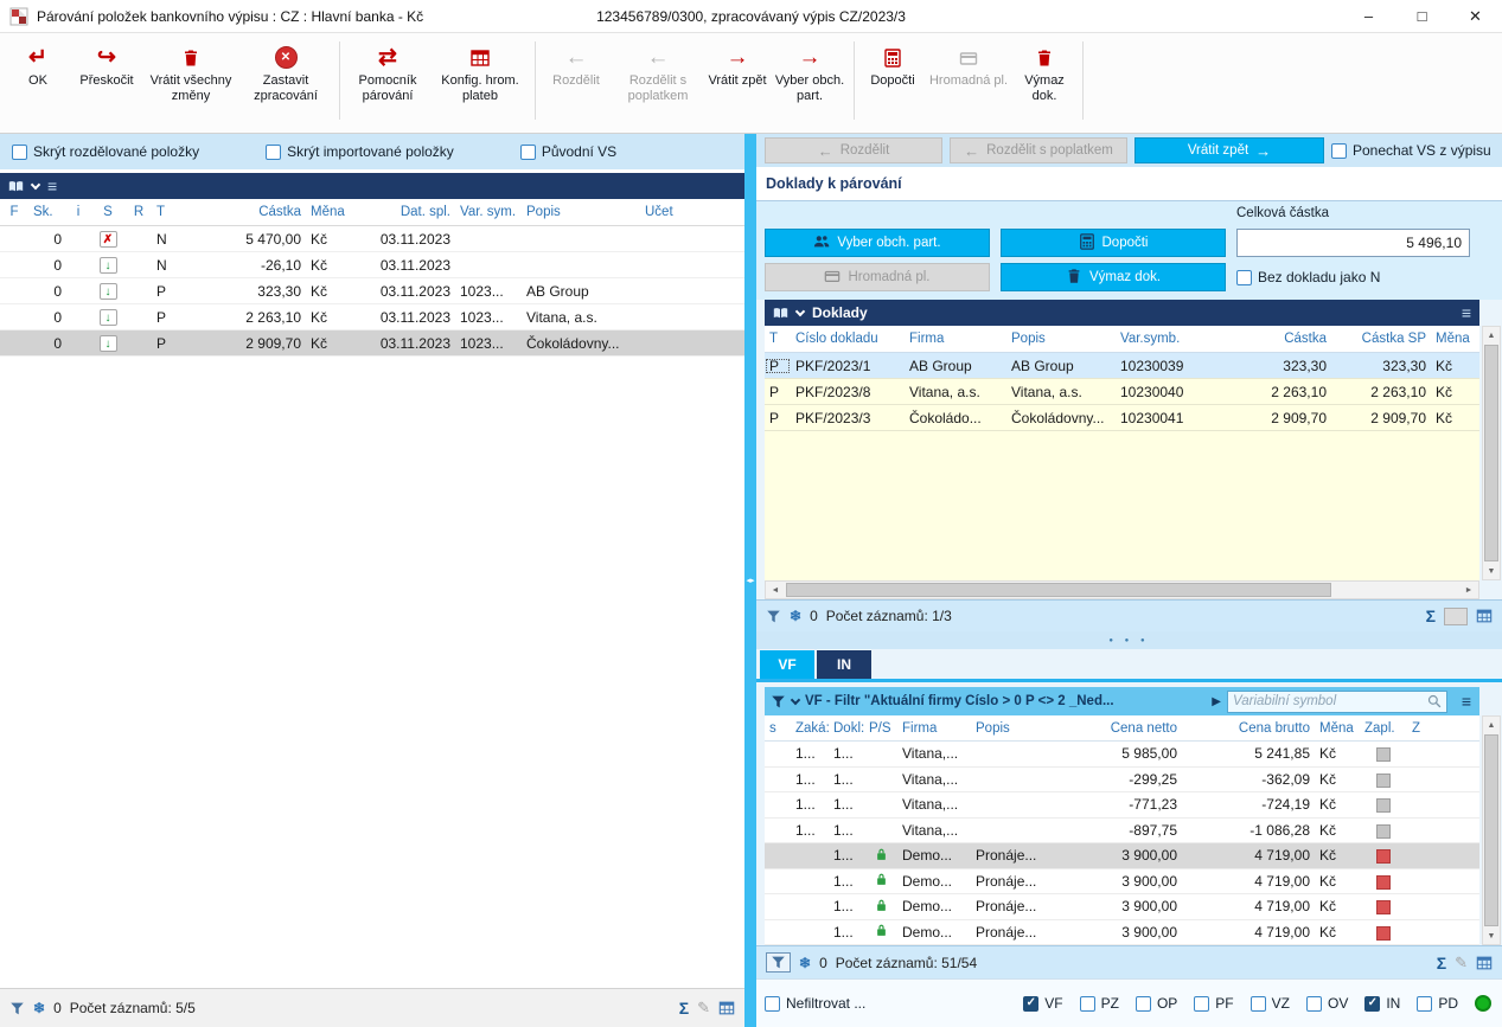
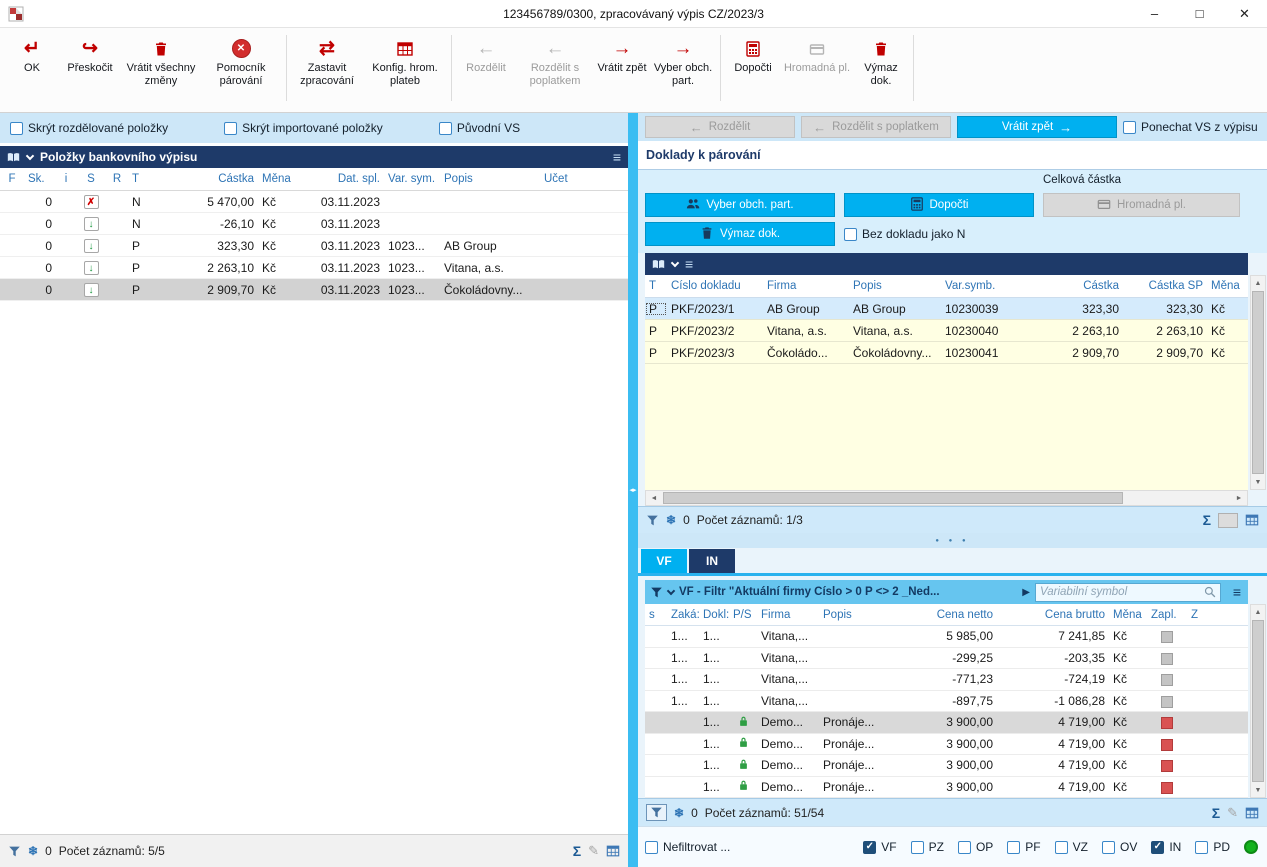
- Párování položek bankovního výpisu : CZ : Hlavní banka - Kč
  123456789/0300, zpracovávaný výpis CZ/2023/3
  –
  □
  ✕
  ↵
  OK
  ↪
  Přeskočit
  Vrátit všechny změny
  ✕
- Zastavit zpracování
+ Pomocník párování
  ⇄
- Pomocník párování
+ Zastavit zpracování
  Konfig. hrom. plateb
  ←
  Rozdělit
  ←
  Rozdělit s poplatkem
  →
  Vrátit zpět
  →
  Vyber obch. part.
  Dopočti
  Hromadná pl.
  Výmaz dok.
  Skrýt rozdělované položky
  Skrýt importované položky
  Původní VS
+ Položky bankovního výpisu
  ≡
  F
  Sk.
  i
  S
  R
  T
  Částka
  Měna
  Dat. spl.
  Var. sym.
  Popis
  Účet
  0
  N
  5 470,00
  Kč
  03.11.2023
  0
  N
  -26,10
  Kč
  03.11.2023
  0
  P
  323,30
  Kč
  03.11.2023
  1023...
  AB Group
  0
  P
  2 263,10
  Kč
  03.11.2023
  1023...
  Vitana, a.s.
  0
  P
  2 909,70
  Kč
  03.11.2023
  1023...
  Čokoládovny...
  ❄
  0
  Počet záznamů: 5/5
  Σ
  ✎
  ←
  Rozdělit
  ←
  Rozdělit s poplatkem
  Vrátit zpět
  →
  Ponechat VS z výpisu
  Doklady k párování
  Celková částka
  Vyber obch. part.
  Dopočti
- 5 496,10
  Hromadná pl.
  Výmaz dok.
  Bez dokladu jako N
- Doklady
  ≡
  T
  Číslo dokladu
  Firma
  Popis
  Var.symb.
  Částka
  Částka SP
  Měna
  P
  PKF/2023/1
  AB Group
  AB Group
  10230039
  323,30
  323,30
  Kč
  P
- PKF/2023/8
+ PKF/2023/2
  Vitana, a.s.
  Vitana, a.s.
  10230040
  2 263,10
  2 263,10
  Kč
  P
  PKF/2023/3
  Čokoládo...
  Čokoládovny...
  10230041
  2 909,70
  2 909,70
  Kč
  ❄
  0
  Počet záznamů: 1/3
  Σ
  VF
  IN
  VF - Filtr "Aktuální firmy Číslo > 0 P <> 2 _Ned...
  ▶
  Variabilní symbol
  ≡
  s
  Zaká:
  Dokl:
  P/S
  Firma
  Popis
  Cena netto
  Cena brutto
  Měna
  Zapl.
  Z
  1...
  1...
  Vitana,...
  5 985,00
- 5 241,85
+ 7 241,85
  Kč
  1...
  1...
  Vitana,...
  -299,25
- -362,09
+ -203,35
  Kč
  1...
  1...
  Vitana,...
  -771,23
  -724,19
  Kč
  1...
  1...
  Vitana,...
  -897,75
  -1 086,28
  Kč
  1...
  Demo...
  Pronáje...
  3 900,00
  4 719,00
  Kč
  1...
  Demo...
  Pronáje...
  3 900,00
  4 719,00
  Kč
  1...
  Demo...
  Pronáje...
  3 900,00
  4 719,00
  Kč
  1...
  Demo...
  Pronáje...
  3 900,00
  4 719,00
  Kč
  ❄
  0
  Počet záznamů: 51/54
  Σ
  ✎
  Nefiltrovat ...
  VF
  PZ
  OP
  PF
  VZ
  OV
  IN
  PD
